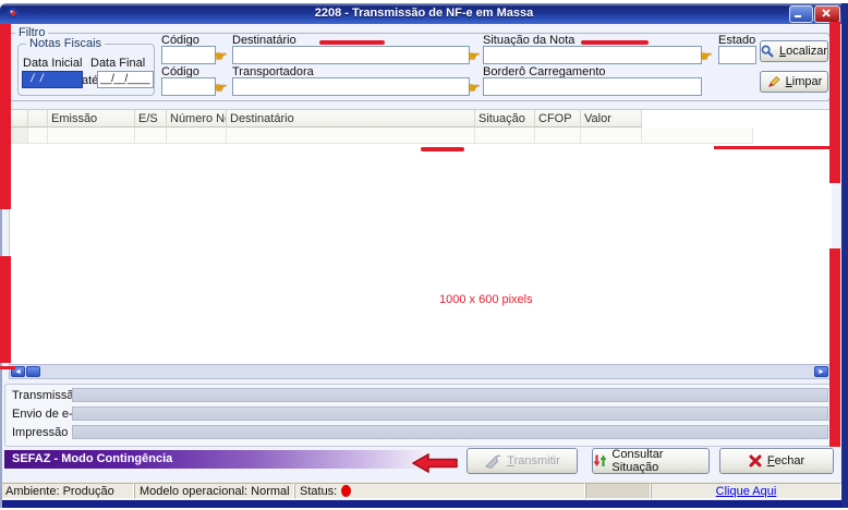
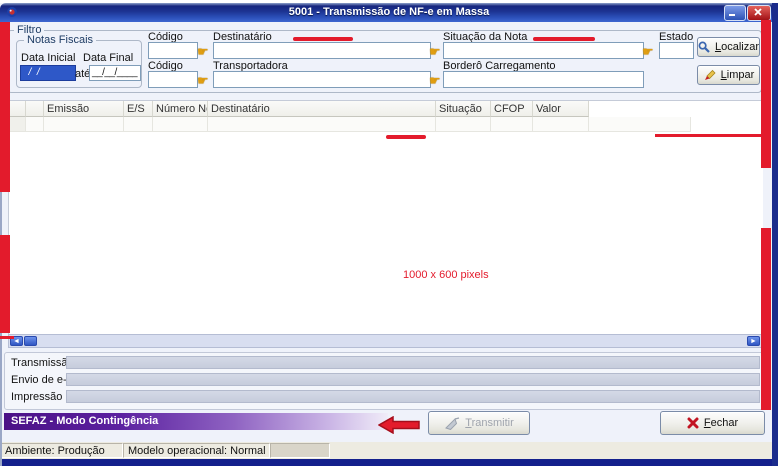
- 2208 - Transmissão de NF-e em Massa
+ 5001 - Transmissão de NF-e em Massa
  Filtro
  Notas Fiscais
  Data Inicial
  Data Final
  / /
  até
  __/__/____
  Código
  ☛
  Destinatário
  ☛
  Situação da Nota
  ☛
  Estado
  Localizar
  Código
  ☛
  Transportadora
  ☛
  Borderô Carregamento
  Limpar
  Emissão
  E/S
  Número N
  Destinatário
  Situação
  CFOP
  Valor
  Transmissã
  Impressão
  SEFAZ - Modo Contingência
  Transmitir
- Consultar Situação
  Fechar
  Ambiente:
  Produção
  Modelo operacional:
  Normal
- Status:
- Clique Aqui
  1000 x 600 pixels
